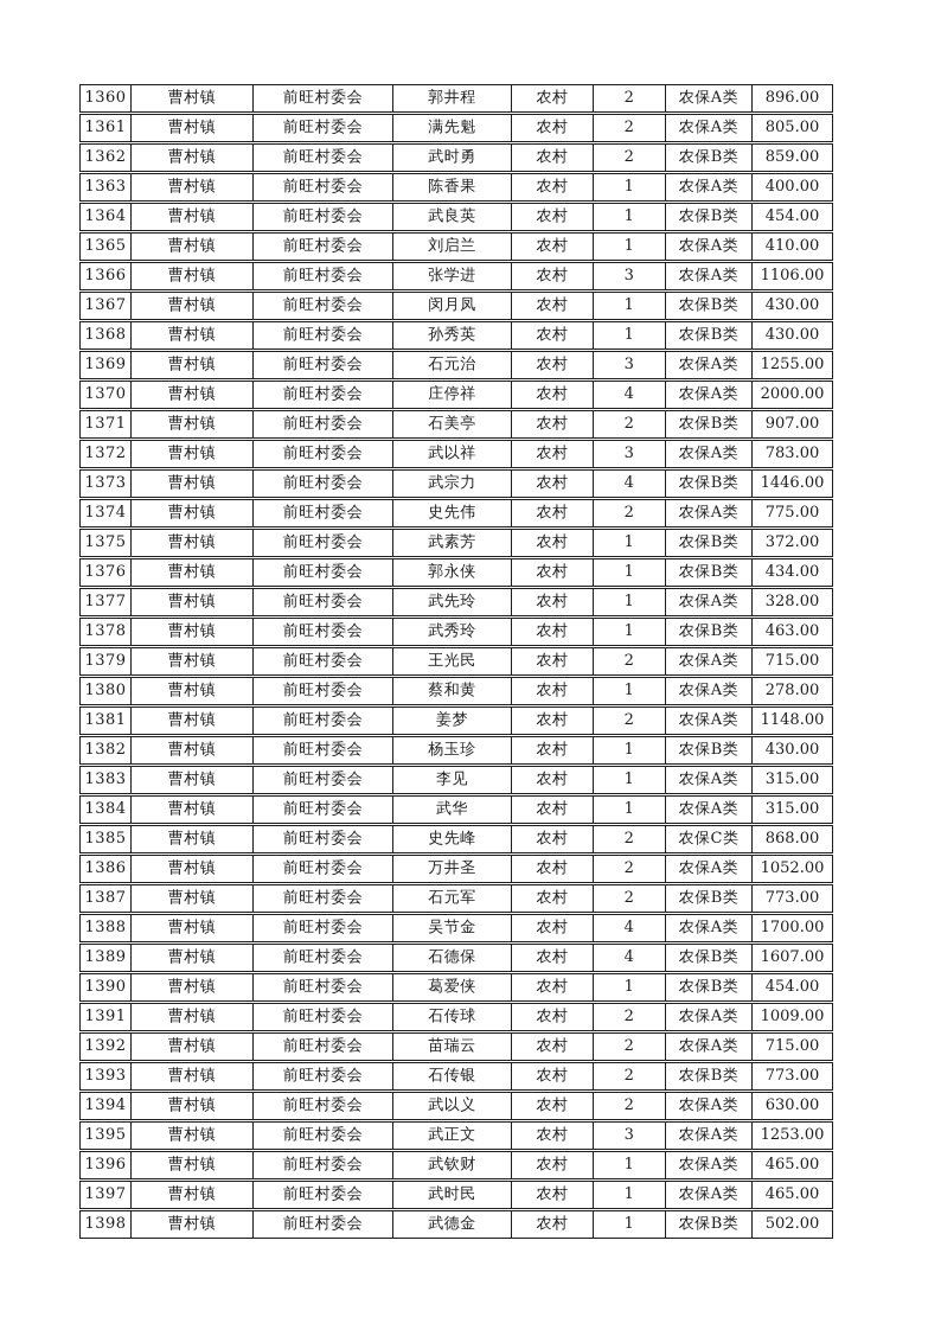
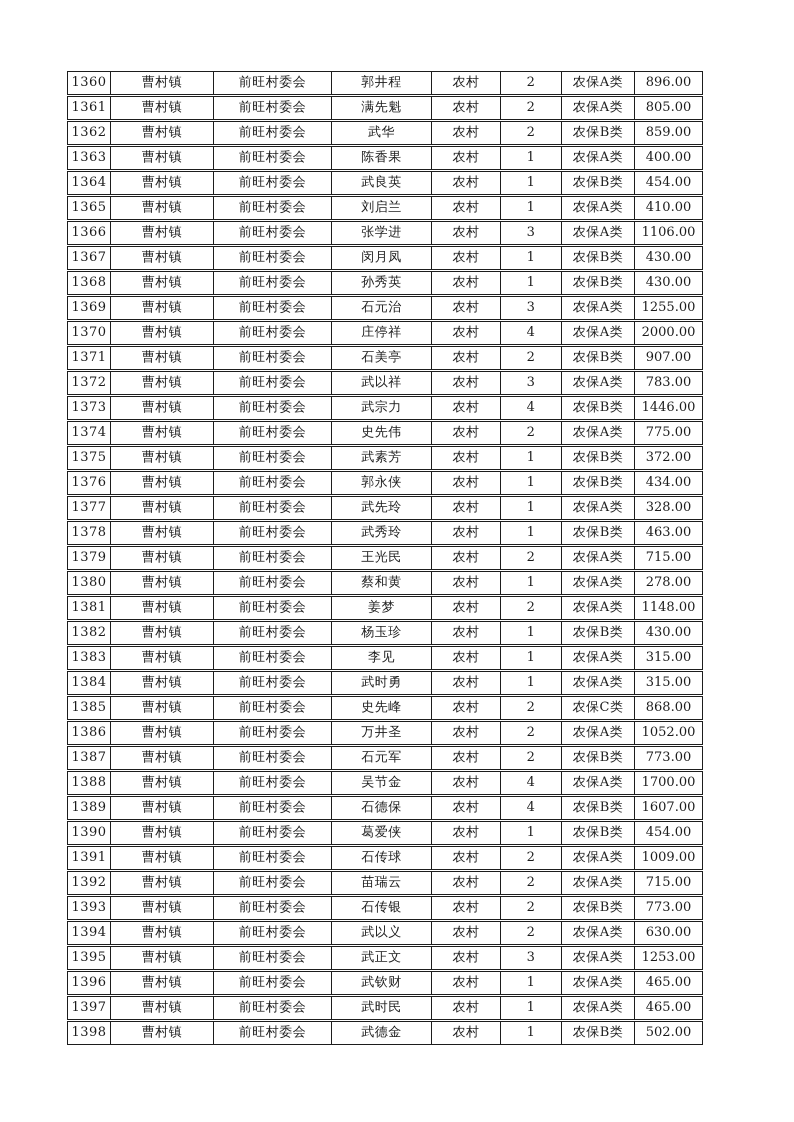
  1360
  曹村镇
  前旺村委会
  郭井程
  农村
  2
  农保A类
  896.00
  1361
  曹村镇
  前旺村委会
  满先魁
  农村
  2
  农保A类
  805.00
  1362
  曹村镇
  前旺村委会
- 武时勇
+ 武华
  农村
  2
  农保B类
  859.00
  1363
  曹村镇
  前旺村委会
  陈香果
  农村
  1
  农保A类
  400.00
  1364
  曹村镇
  前旺村委会
  武良英
  农村
  1
  农保B类
  454.00
  1365
  曹村镇
  前旺村委会
  刘启兰
  农村
  1
  农保A类
  410.00
  1366
  曹村镇
  前旺村委会
  张学进
  农村
  3
  农保A类
  1106.00
  1367
  曹村镇
  前旺村委会
  闵月凤
  农村
  1
  农保B类
  430.00
  1368
  曹村镇
  前旺村委会
  孙秀英
  农村
  1
  农保B类
  430.00
  1369
  曹村镇
  前旺村委会
  石元治
  农村
  3
  农保A类
  1255.00
  1370
  曹村镇
  前旺村委会
  庄停祥
  农村
  4
  农保A类
  2000.00
  1371
  曹村镇
  前旺村委会
  石美亭
  农村
  2
  农保B类
  907.00
  1372
  曹村镇
  前旺村委会
  武以祥
  农村
  3
  农保A类
  783.00
  1373
  曹村镇
  前旺村委会
  武宗力
  农村
  4
  农保B类
  1446.00
  1374
  曹村镇
  前旺村委会
  史先伟
  农村
  2
  农保A类
  775.00
  1375
  曹村镇
  前旺村委会
  武素芳
  农村
  1
  农保B类
  372.00
  1376
  曹村镇
  前旺村委会
  郭永侠
  农村
  1
  农保B类
  434.00
  1377
  曹村镇
  前旺村委会
  武先玲
  农村
  1
  农保A类
  328.00
  1378
  曹村镇
  前旺村委会
  武秀玲
  农村
  1
  农保B类
  463.00
  1379
  曹村镇
  前旺村委会
  王光民
  农村
  2
  农保A类
  715.00
  1380
  曹村镇
  前旺村委会
  蔡和黄
  农村
  1
  农保A类
  278.00
  1381
  曹村镇
  前旺村委会
  姜梦
  农村
  2
  农保A类
  1148.00
  1382
  曹村镇
  前旺村委会
  杨玉珍
  农村
  1
  农保B类
  430.00
  1383
  曹村镇
  前旺村委会
  李见
  农村
  1
  农保A类
  315.00
  1384
  曹村镇
  前旺村委会
- 武华
+ 武时勇
  农村
  1
  农保A类
  315.00
  1385
  曹村镇
  前旺村委会
  史先峰
  农村
  2
  农保C类
  868.00
  1386
  曹村镇
  前旺村委会
  万井圣
  农村
  2
  农保A类
  1052.00
  1387
  曹村镇
  前旺村委会
  石元军
  农村
  2
  农保B类
  773.00
  1388
  曹村镇
  前旺村委会
  吴节金
  农村
  4
  农保A类
  1700.00
  1389
  曹村镇
  前旺村委会
  石德保
  农村
  4
  农保B类
  1607.00
  1390
  曹村镇
  前旺村委会
  葛爱侠
  农村
  1
  农保B类
  454.00
  1391
  曹村镇
  前旺村委会
  石传球
  农村
  2
  农保A类
  1009.00
  1392
  曹村镇
  前旺村委会
  苗瑞云
  农村
  2
  农保A类
  715.00
  1393
  曹村镇
  前旺村委会
  石传银
  农村
  2
  农保B类
  773.00
  1394
  曹村镇
  前旺村委会
  武以义
  农村
  2
  农保A类
  630.00
  1395
  曹村镇
  前旺村委会
  武正文
  农村
  3
  农保A类
  1253.00
  1396
  曹村镇
  前旺村委会
  武钦财
  农村
  1
  农保A类
  465.00
  1397
  曹村镇
  前旺村委会
  武时民
  农村
  1
  农保A类
  465.00
  1398
  曹村镇
  前旺村委会
  武德金
  农村
  1
  农保B类
  502.00
